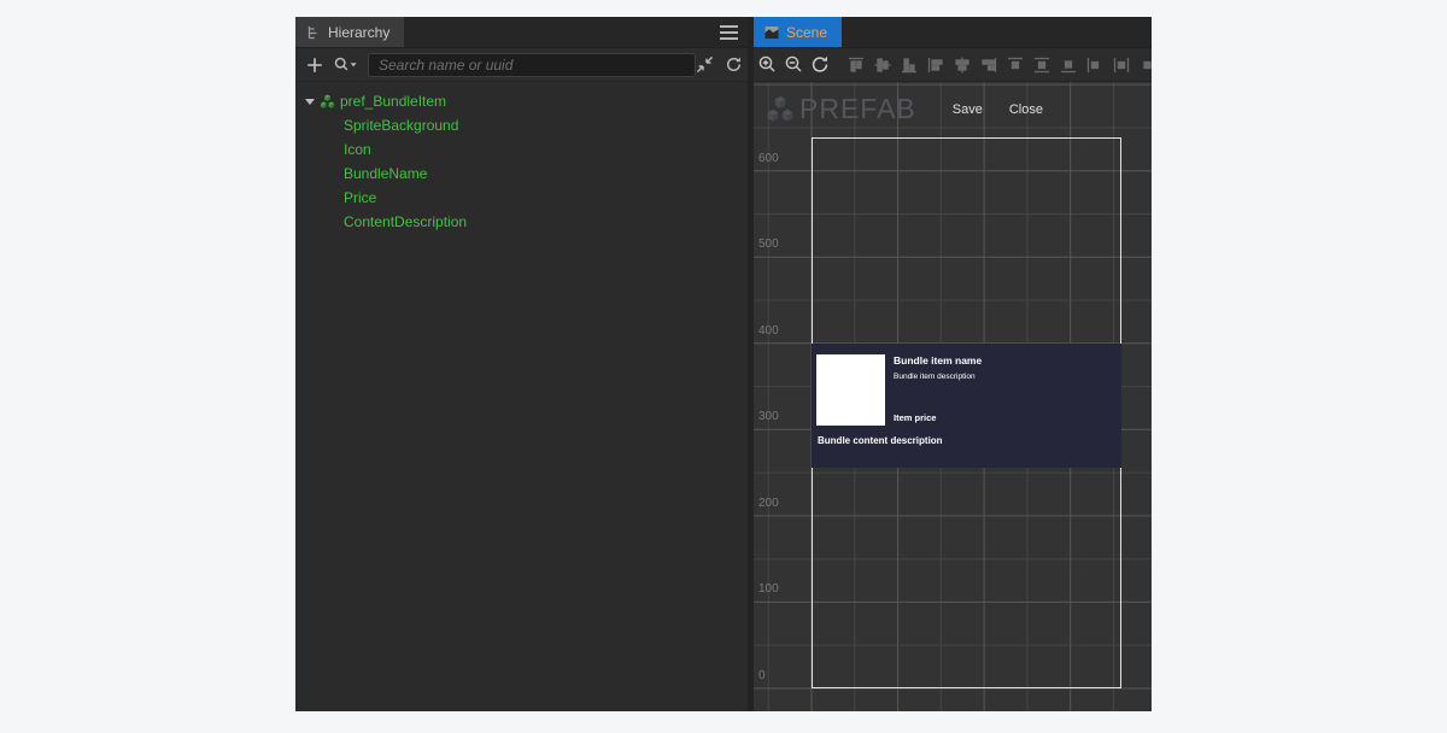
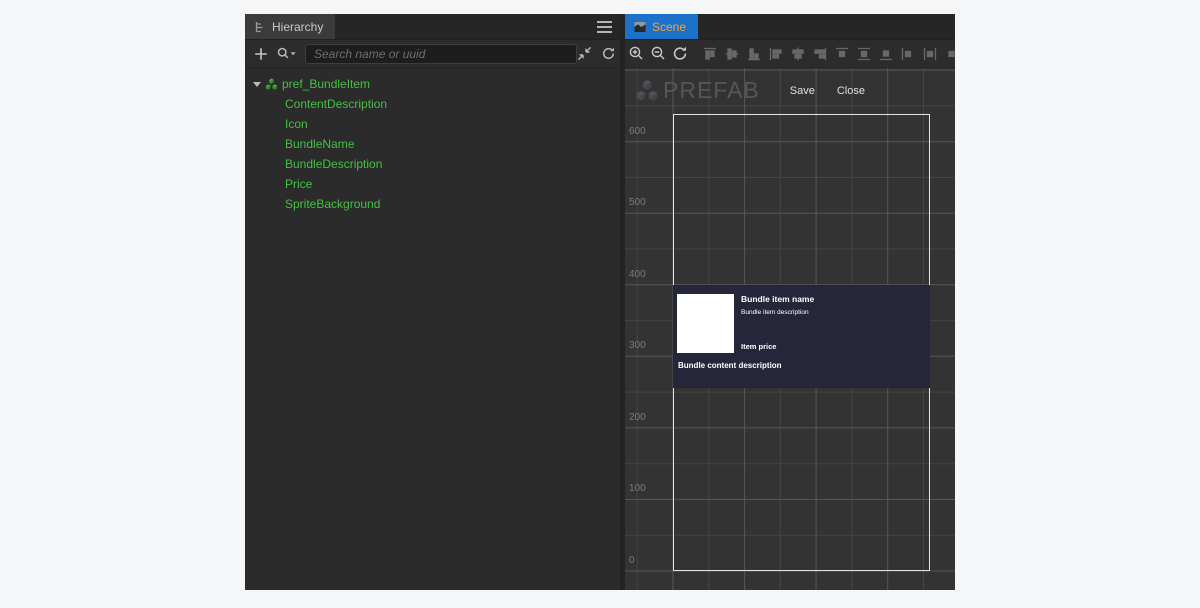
  Hierarchy
  Search name or uuid
  pref_BundleItem
- SpriteBackground
+ ContentDescription
  Icon
  BundleName
+ BundleDescription
  Price
- ContentDescription
+ SpriteBackground
  Scene
  600
  500
  400
  300
  200
  100
  0
  Bundle item name
  Item price
  Bundle content description
  PREFAB
  Save
  Close
